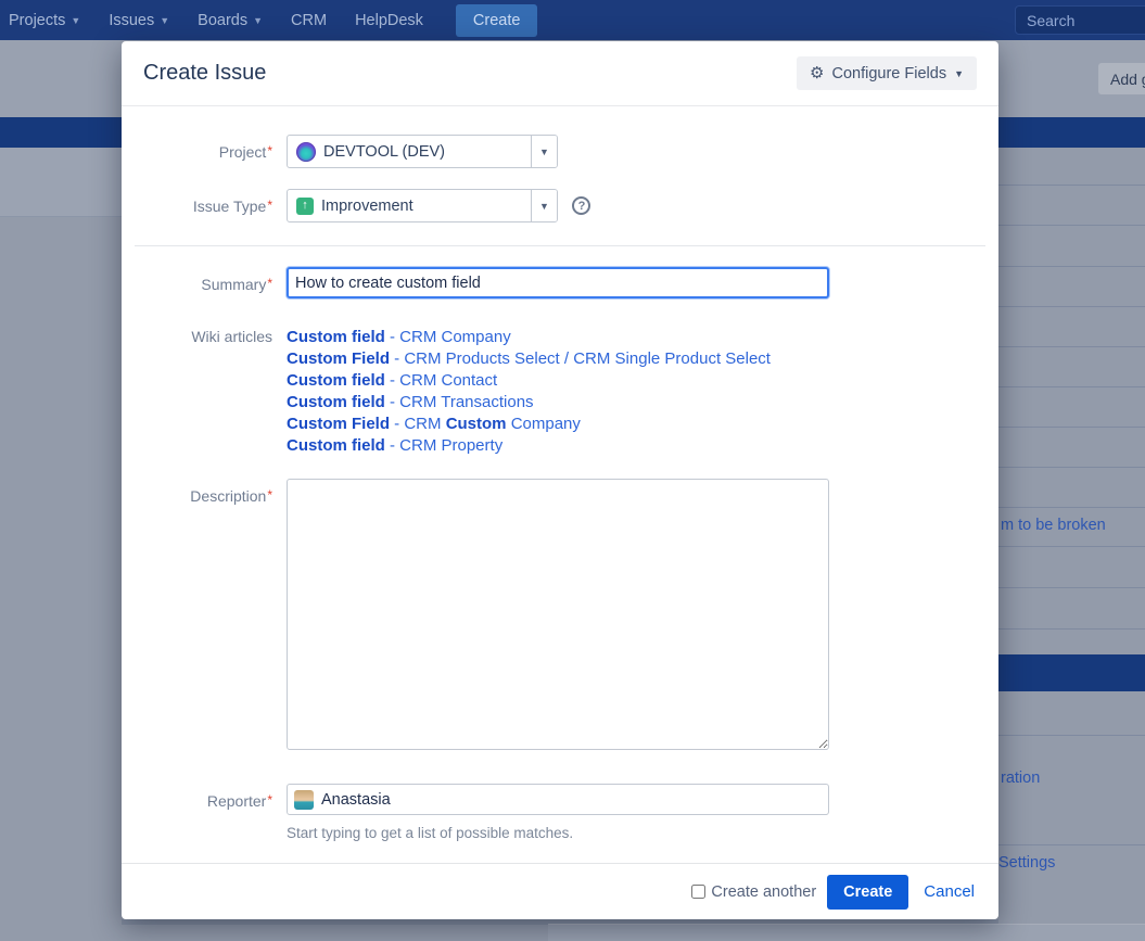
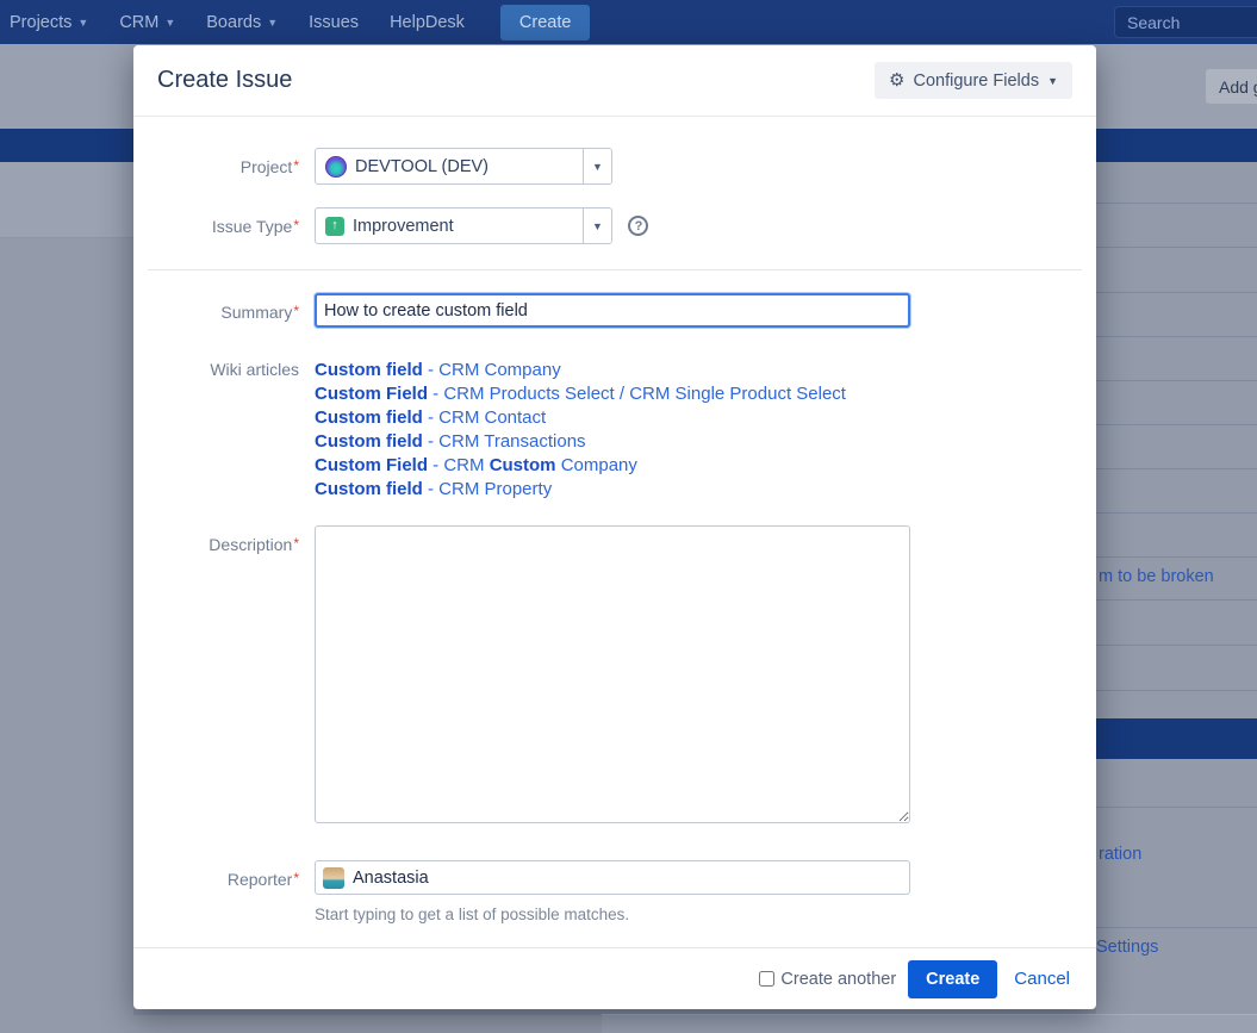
  Add
  m to be broken
  ration
  Settings
  Projects
  ▼
- Issues
+ CRM
  ▼
  Boards
  ▼
- CRM
+ Issues
  HelpDesk
  Create
  Search
  Create Issue
  ⚙
  Configure Fields
  ▼
  Project
  DEVTOOL (DEV)
  ▼
  Issue Type
  ↑
  Improvement
  ▼
  ?
  Summary
  How to create custom field
  Wiki articles
  Custom field - CRM Company
  Custom Field - CRM Products Select / CRM Single Product Select
  Custom field - CRM Contact
  Custom field - CRM Transactions
  Custom Field - CRM Custom Company
  Custom field - CRM Property
  Description
  Reporter
  Anastasia
  Start typing to get a list of possible matches.
  Create another
  Create
  Cancel
